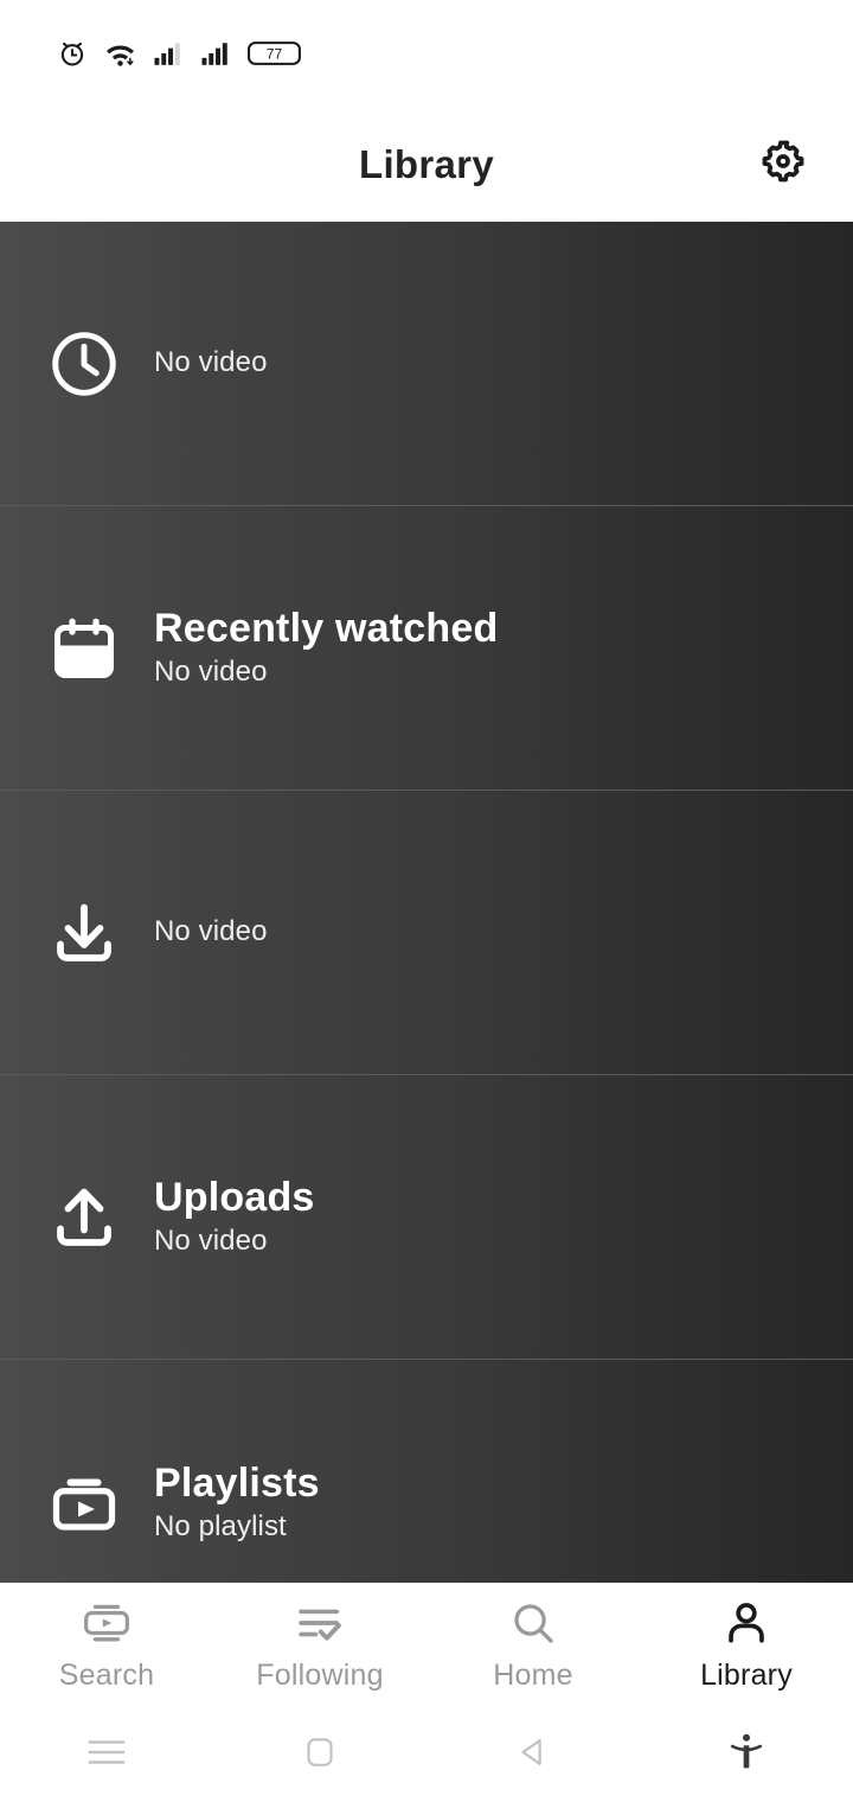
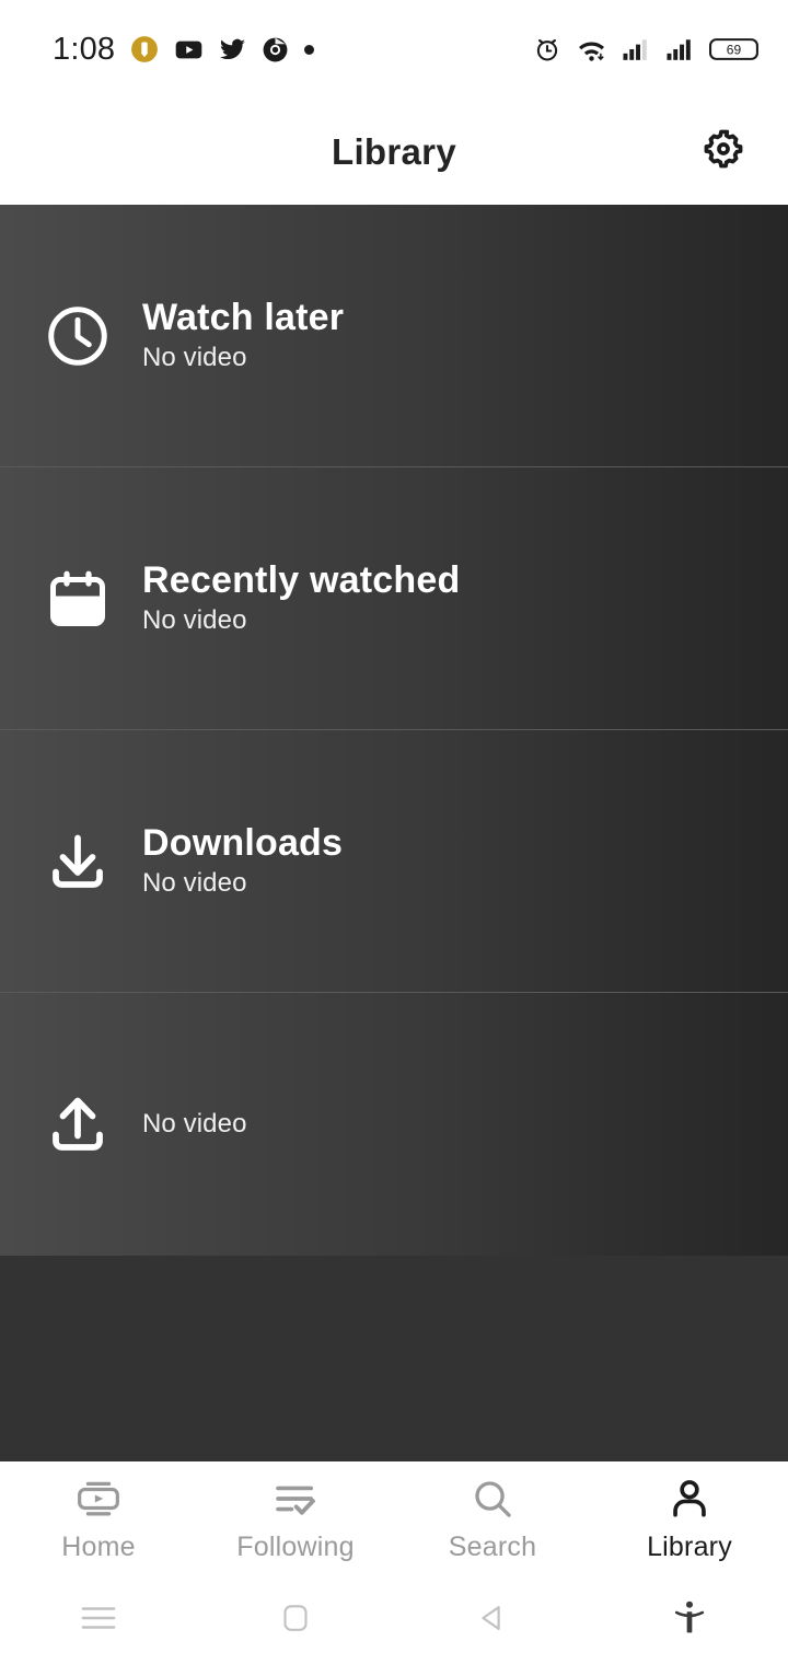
+ 1:08
- 77
+ 69
  Library
+ Watch later
  No video
  Recently watched
  No video
+ Downloads
  No video
- Uploads
  No video
- Playlists
- No playlist
- Search
+ Home
  Following
- Home
+ Search
  Library
